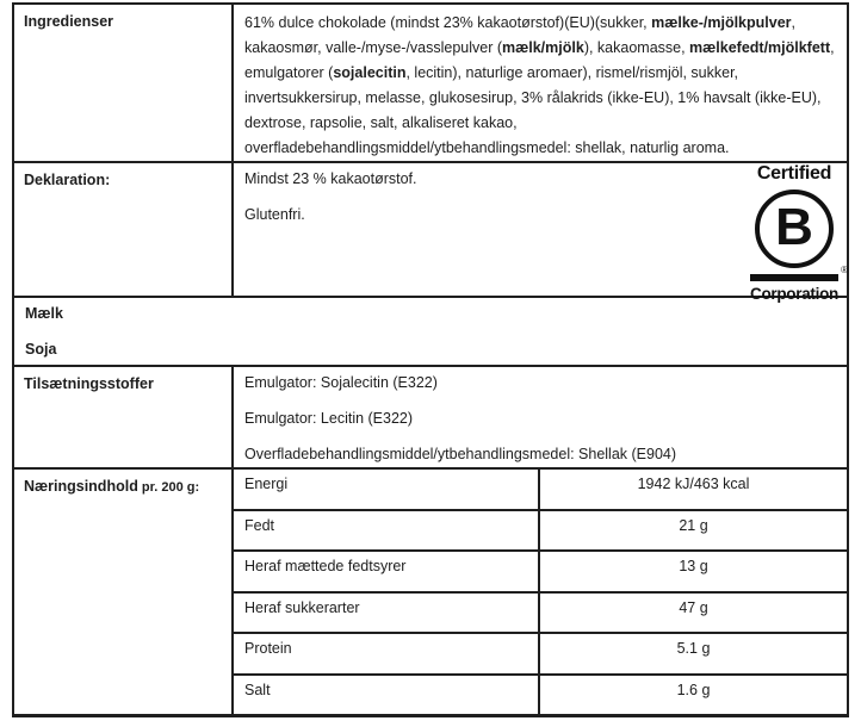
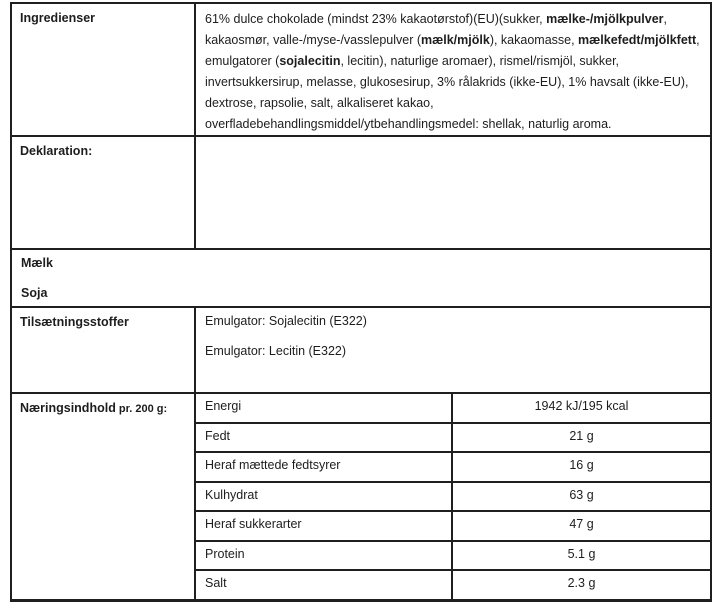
  Ingredienser
  61% dulce chokolade (mindst 23% kakaotørstof)(EU)(sukker, mælke-/mjölkpulver, kakaosmør, valle-/myse-/vasslepulver (mælk/mjölk), kakaomasse, mælkefedt/mjölkfett, emulgatorer (sojalecitin, lecitin), naturlige aromaer), rismel/rismjöl, sukker, invertsukkersirup, melasse, glukosesirup, 3% rålakrids (ikke-EU), 1% havsalt (ikke-EU), dextrose, rapsolie, salt, alkaliseret kakao, overfladebehandlingsmiddel/ytbehandlingsmedel: shellak, naturlig aroma.
  Deklaration:
- Mindst 23 % kakaotørstof.
- Glutenfri.
- Certified
- B
- ®
- Corporation
  Mælk
  Soja
  Tilsætningsstoffer
  Emulgator: Sojalecitin (E322)
  Emulgator: Lecitin (E322)
- Overfladebehandlingsmiddel/ytbehandlingsmedel: Shellak (E904)
  Næringsindhold pr. 200 g:
  Energi
- 1942 kJ/463 kcal
+ 1942 kJ/195 kcal
  Fedt
  21 g
  Heraf mættede fedtsyrer
- 13 g
+ 16 g
+ Kulhydrat
+ 63 g
  Heraf sukkerarter
  47 g
  Protein
  5.1 g
  Salt
- 1.6 g
+ 2.3 g
